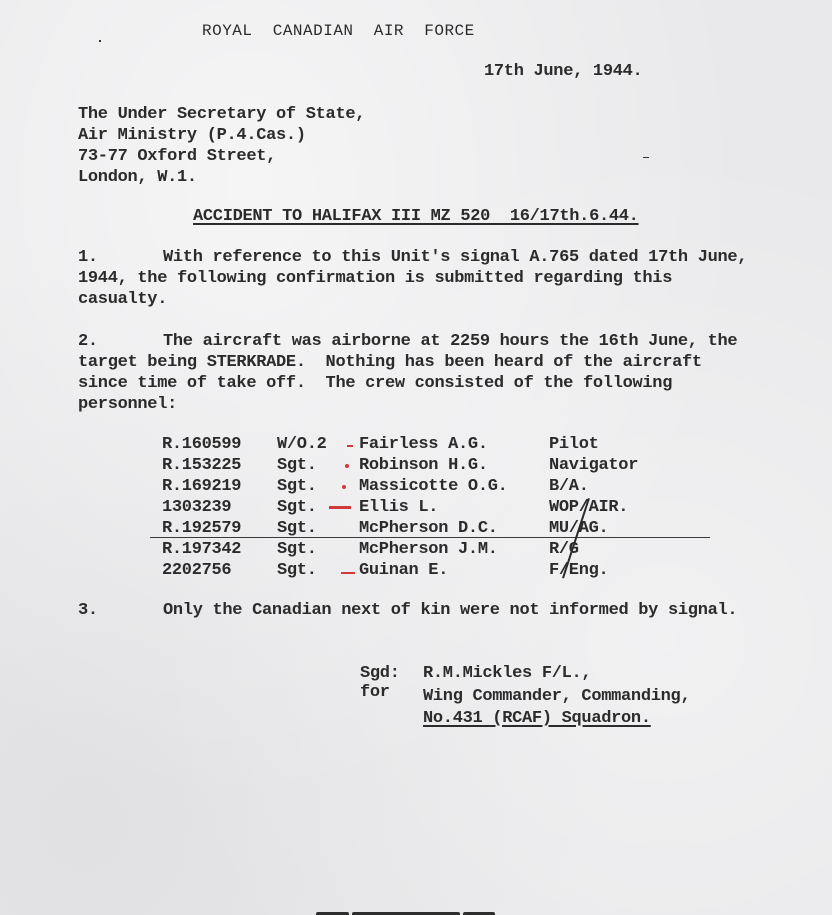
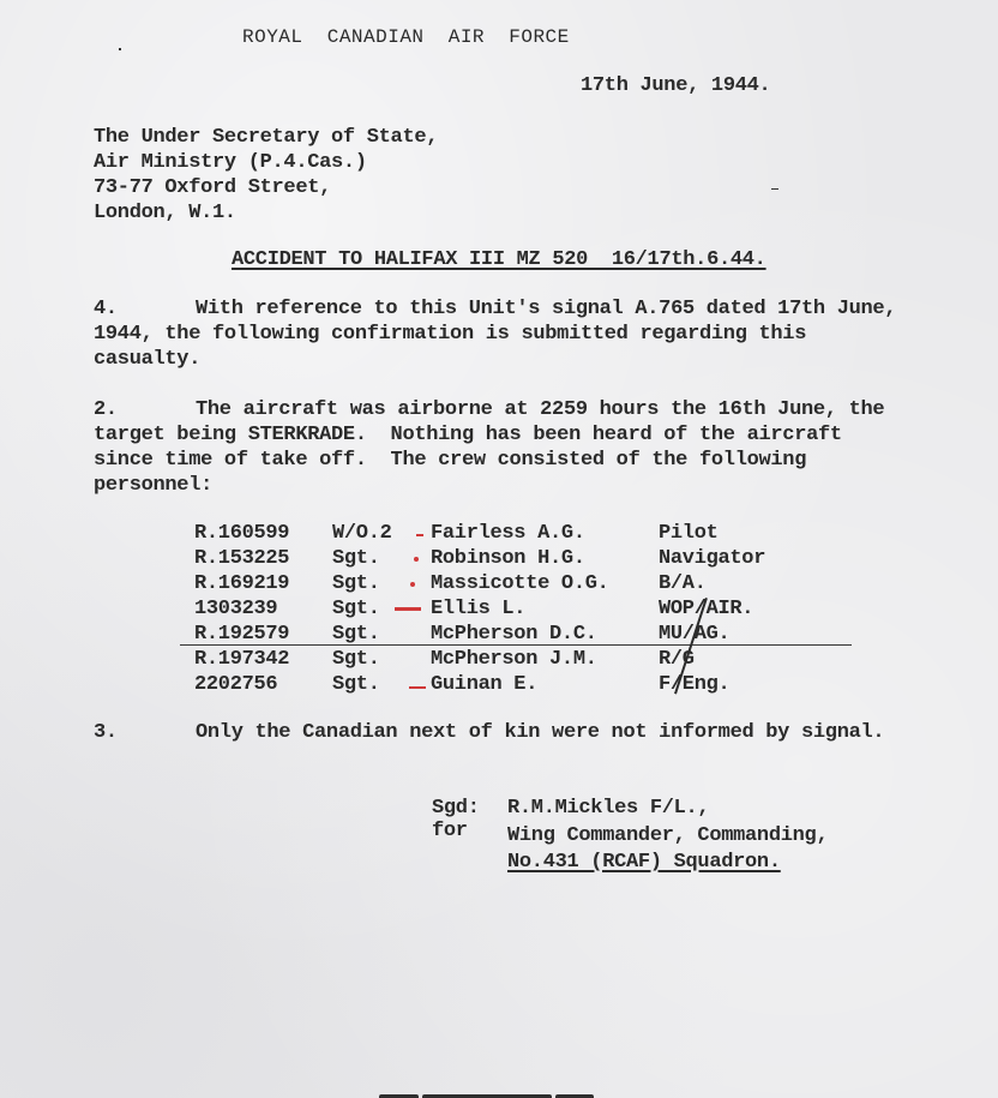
  ROYAL CANADIAN AIR FORCE
  17th June, 1944.
  The Under Secretary of State,
  Air Ministry (P.4.Cas.)
  73-77 Oxford Street,
  London, W.1.
  ACCIDENT TO HALIFAX III MZ 520 16/17th.6.44.
- 1.
+ 4.
  With reference to this Unit's signal A.765 dated 17th June,
  1944, the following confirmation is submitted regarding this
  casualty.
  2.
  The aircraft was airborne at 2259 hours the 16th June, the
  target being STERKRADE. Nothing has been heard of the aircraft
  since time of take off. The crew consisted of the following
  personnel:
  R.160599
  W/O.2
  Fairless A.G.
  Pilot
  R.153225
  Sgt.
  Robinson H.G.
  Navigator
  R.169219
  Sgt.
  Massicotte O.G.
  B/A.
  1303239
  Sgt.
  Ellis L.
  WOPAIR.
  R.192579
  Sgt.
  McPherson D.C.
  MU/AG.
  R.197342
  Sgt.
  McPherson J.M.
  R/G
  2202756
  Sgt.
  Guinan E.
  FEng.
  3.
  Only the Canadian next of kin were not informed by signal.
  Sgd:
  for
  R.M.Mickles F/L.,
  Wing Commander, Commanding,
  No.431 (RCAF) Squadron.
